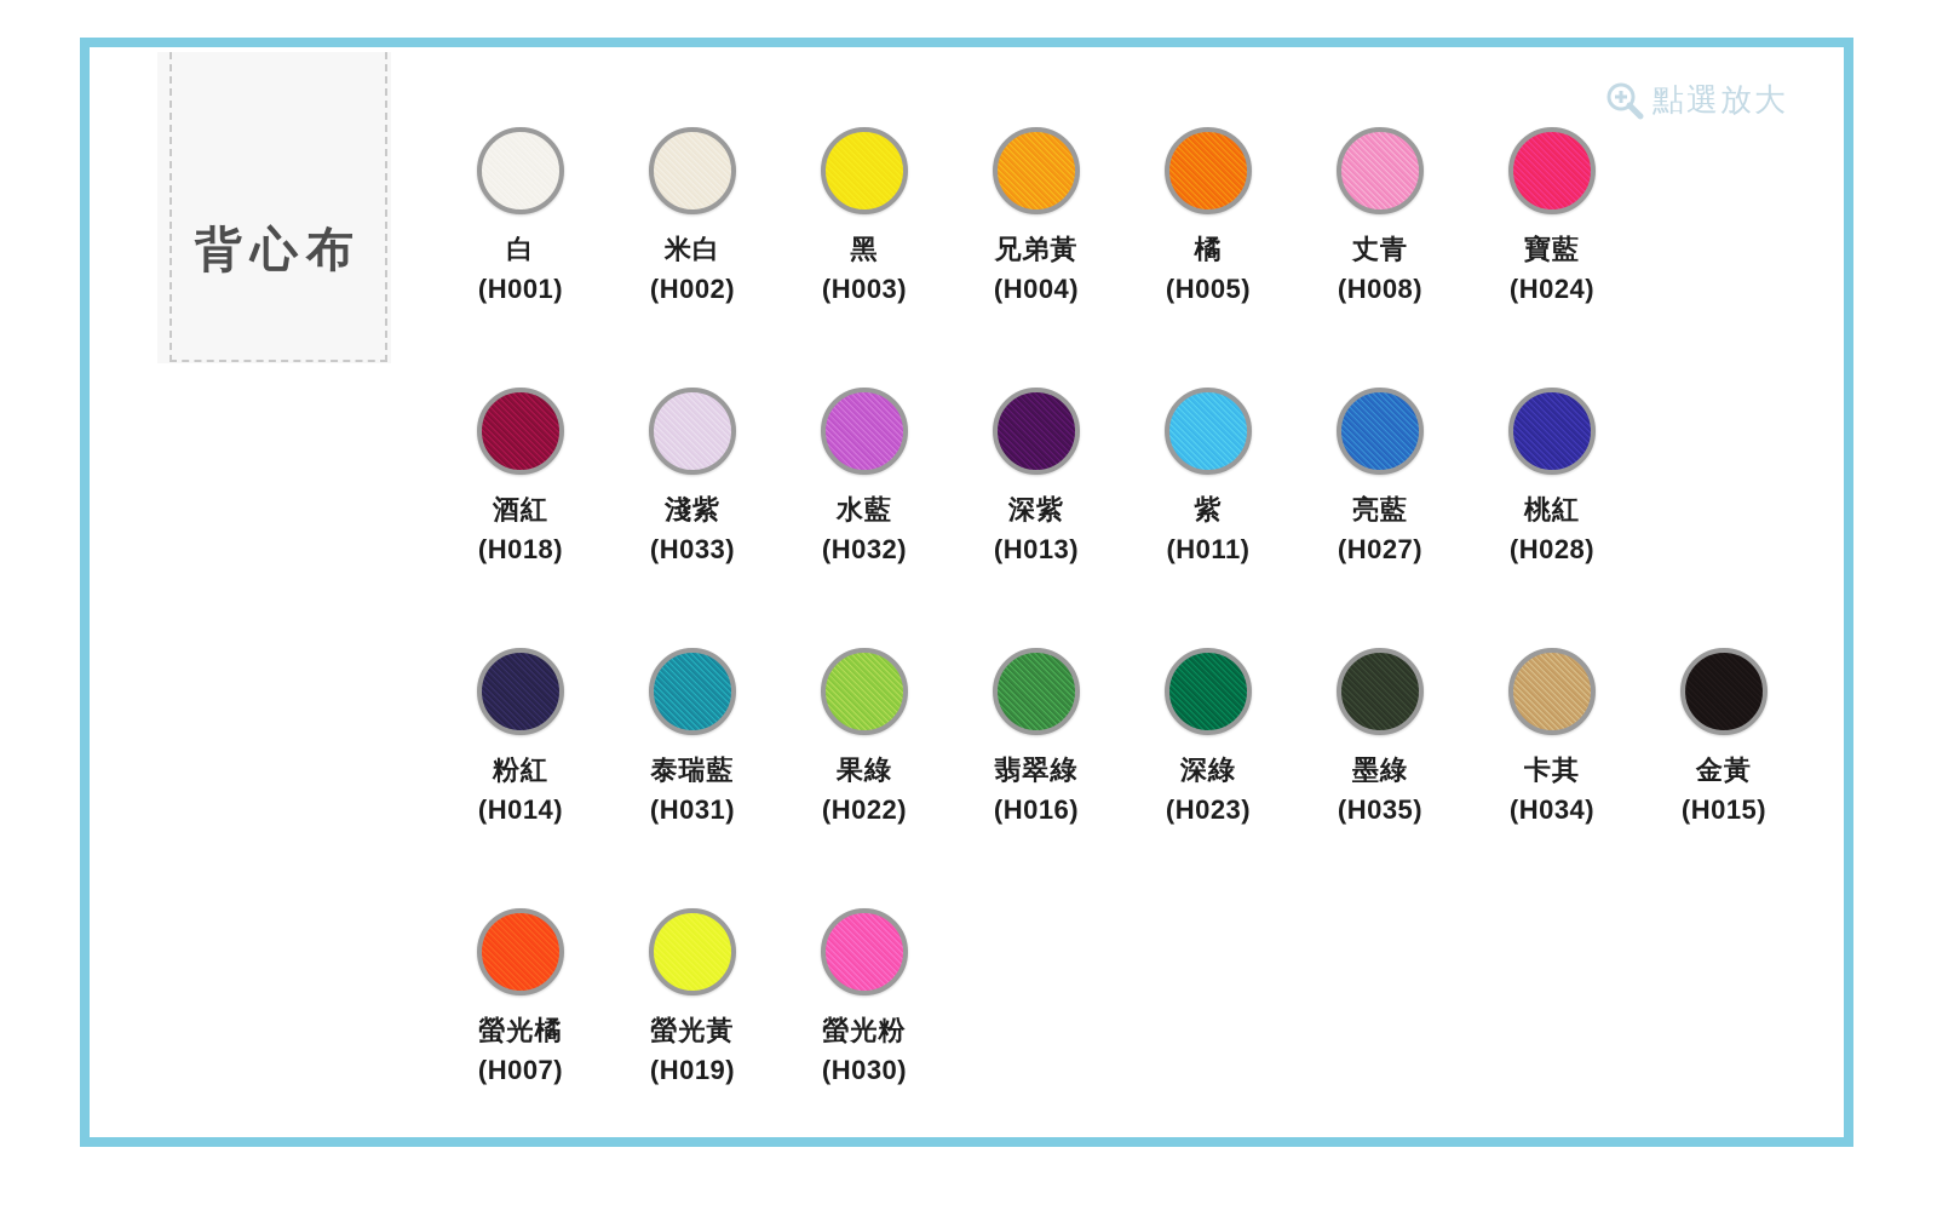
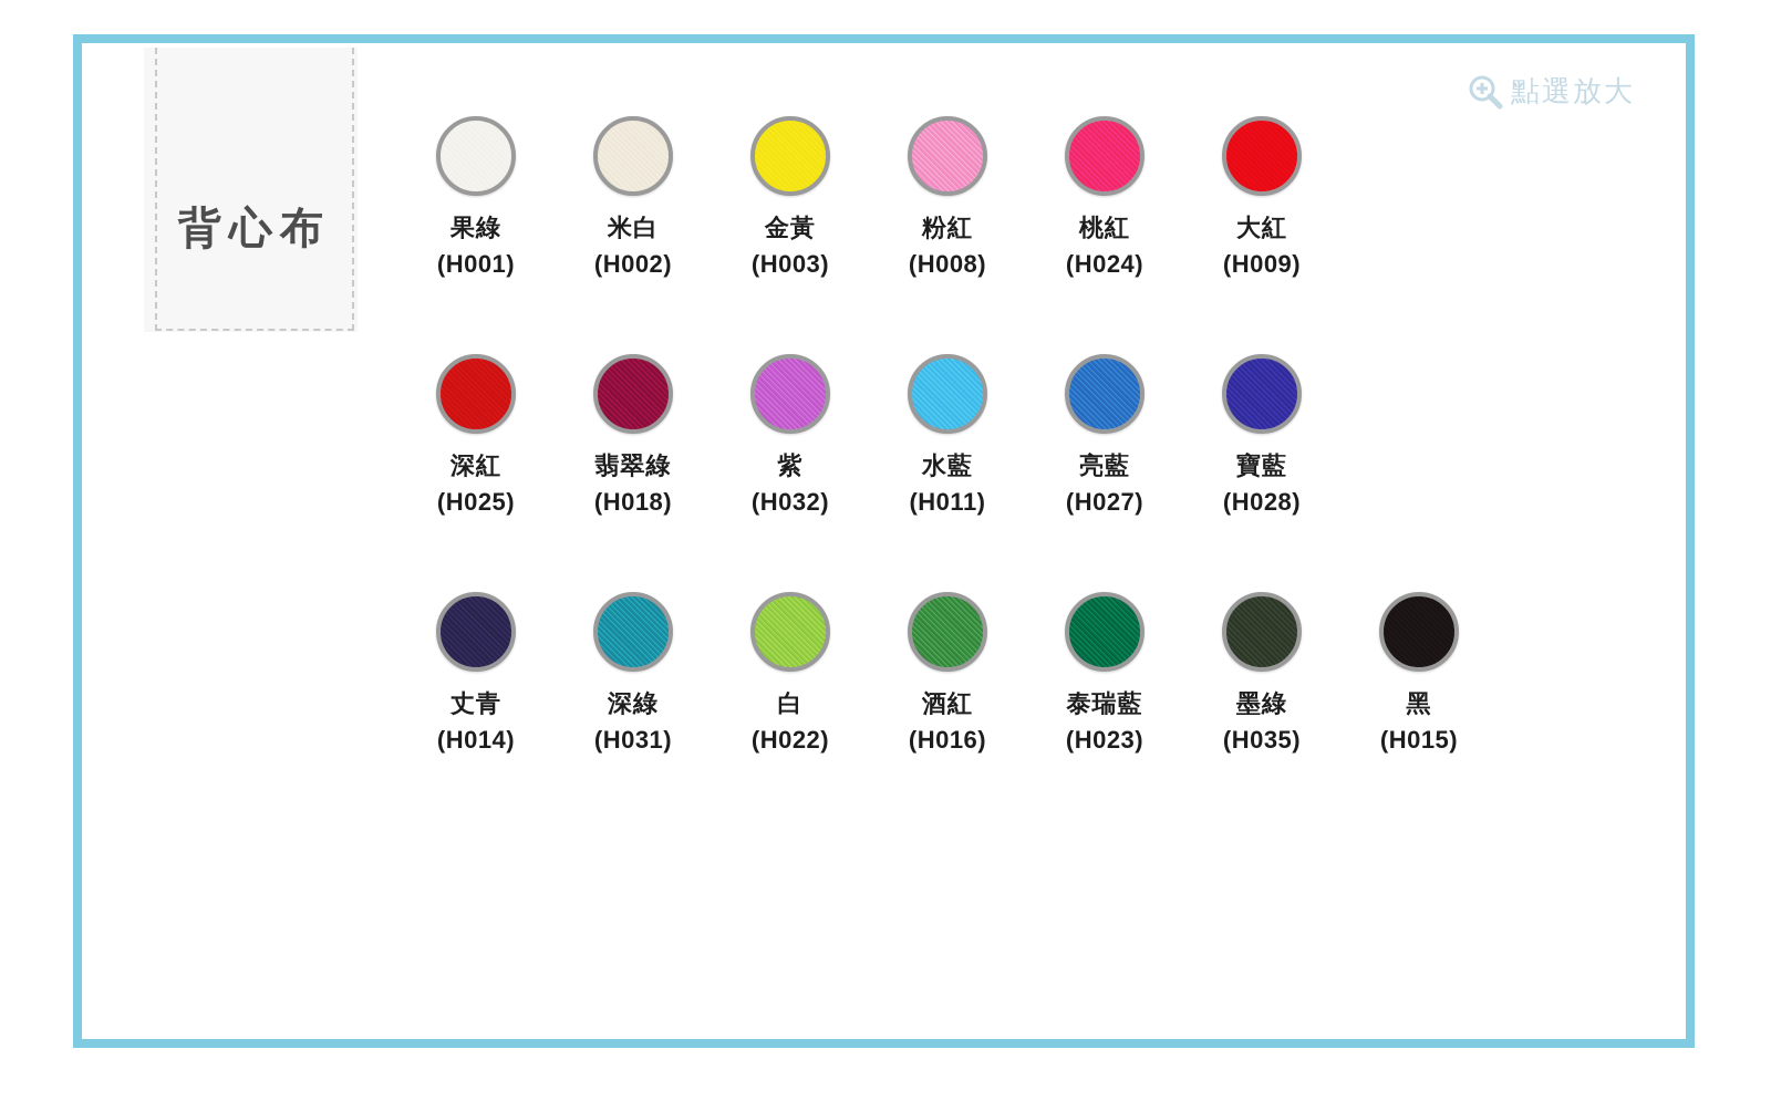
  背心布
  點選放大
- 白
+ 果綠
  (H001)
  米白
  (H002)
- 黑
+ 金黃
  (H003)
- 兄弟黃
- (H004)
- 橘
- (H005)
- 丈青
+ 粉紅
  (H008)
- 寶藍
+ 桃紅
  (H024)
+ 大紅
+ (H009)
+ 深紅
+ (H025)
- 酒紅
+ 翡翠綠
  (H018)
- 淺紫
- (H033)
- 水藍
+ 紫
  (H032)
- 深紫
- (H013)
- 紫
+ 水藍
  (H011)
  亮藍
  (H027)
- 桃紅
+ 寶藍
  (H028)
- 粉紅
+ 丈青
  (H014)
- 泰瑞藍
+ 深綠
  (H031)
- 果綠
+ 白
  (H022)
- 翡翠綠
+ 酒紅
  (H016)
- 深綠
+ 泰瑞藍
  (H023)
  墨綠
  (H035)
- 卡其
- (H034)
- 金黃
+ 黑
  (H015)
- 螢光橘
- (H007)
- 螢光黃
- (H019)
- 螢光粉
- (H030)
